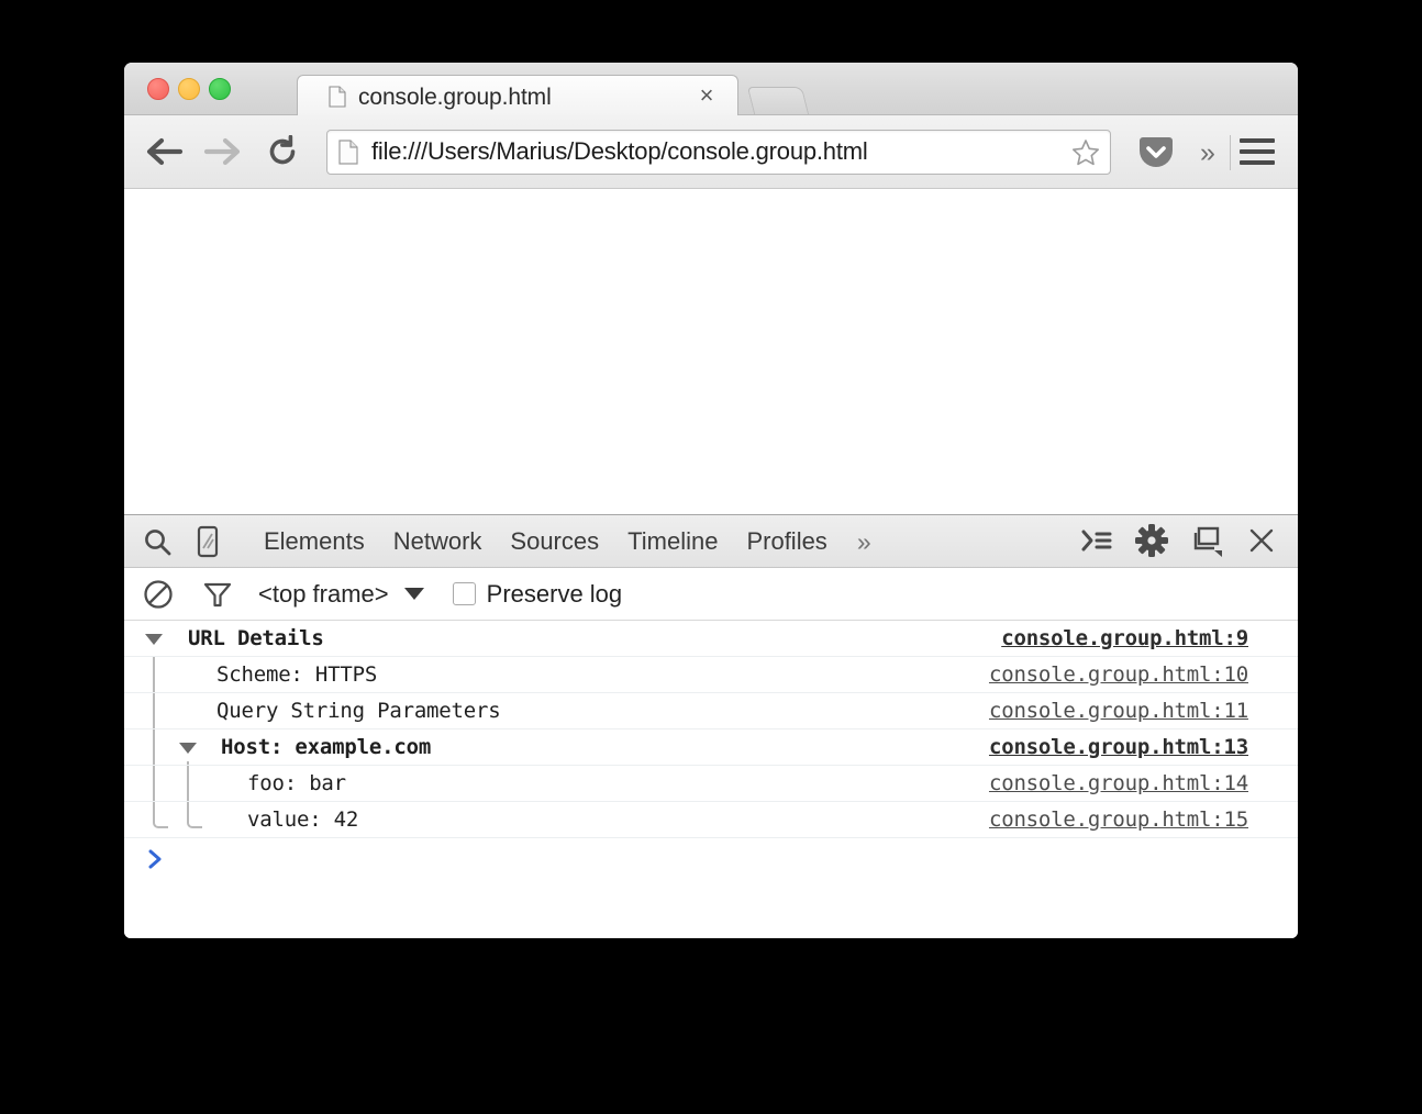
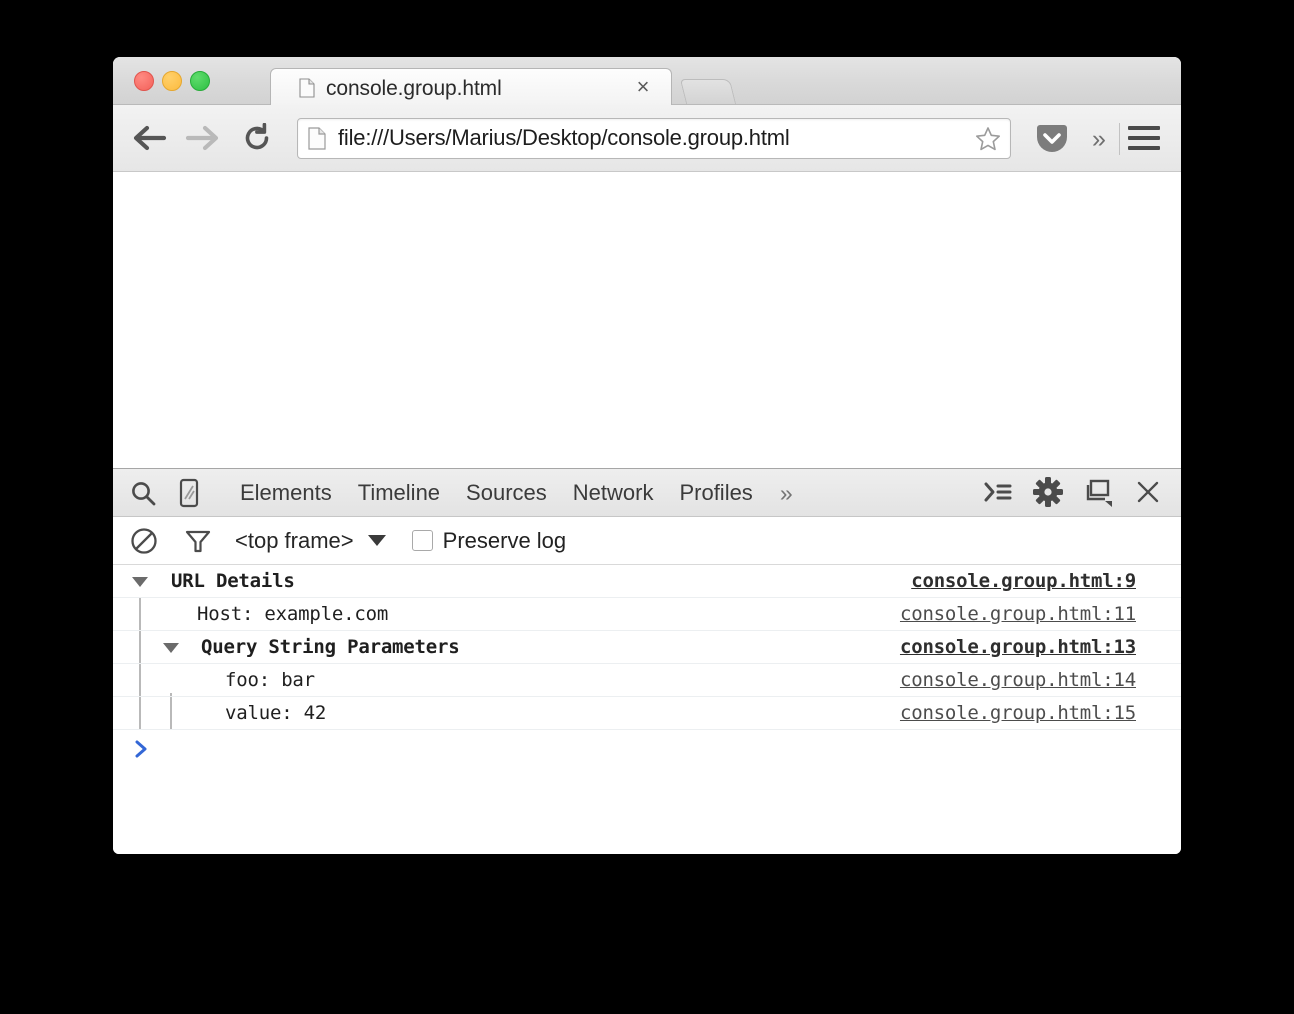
  console.group.html
  ×
  file:///Users/Marius/Desktop/console.group.html
  »
  Elements
- Network
+ Timeline
  Sources
- Timeline
+ Network
  Profiles
  »
  <top frame>
  Preserve log
  URL Details
  console.group.html:9
- Scheme: HTTPS
- console.group.html:10
- Query String Parameters
+ Host: example.com
  console.group.html:11
- Host: example.com
+ Query String Parameters
  console.group.html:13
  foo: bar
  console.group.html:14
  value: 42
  console.group.html:15
